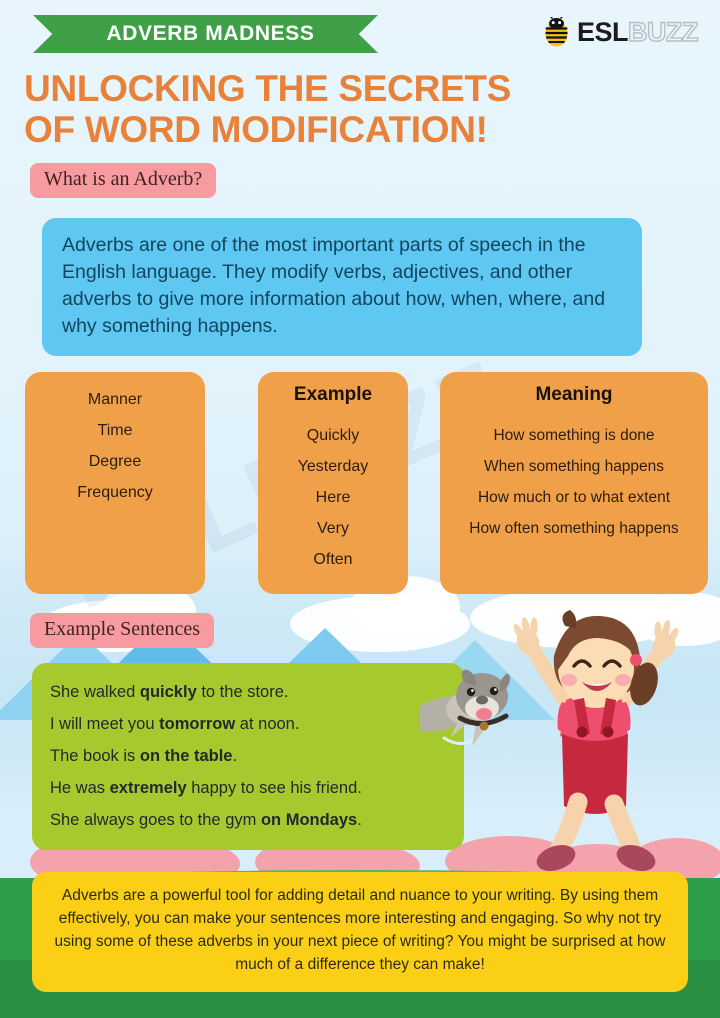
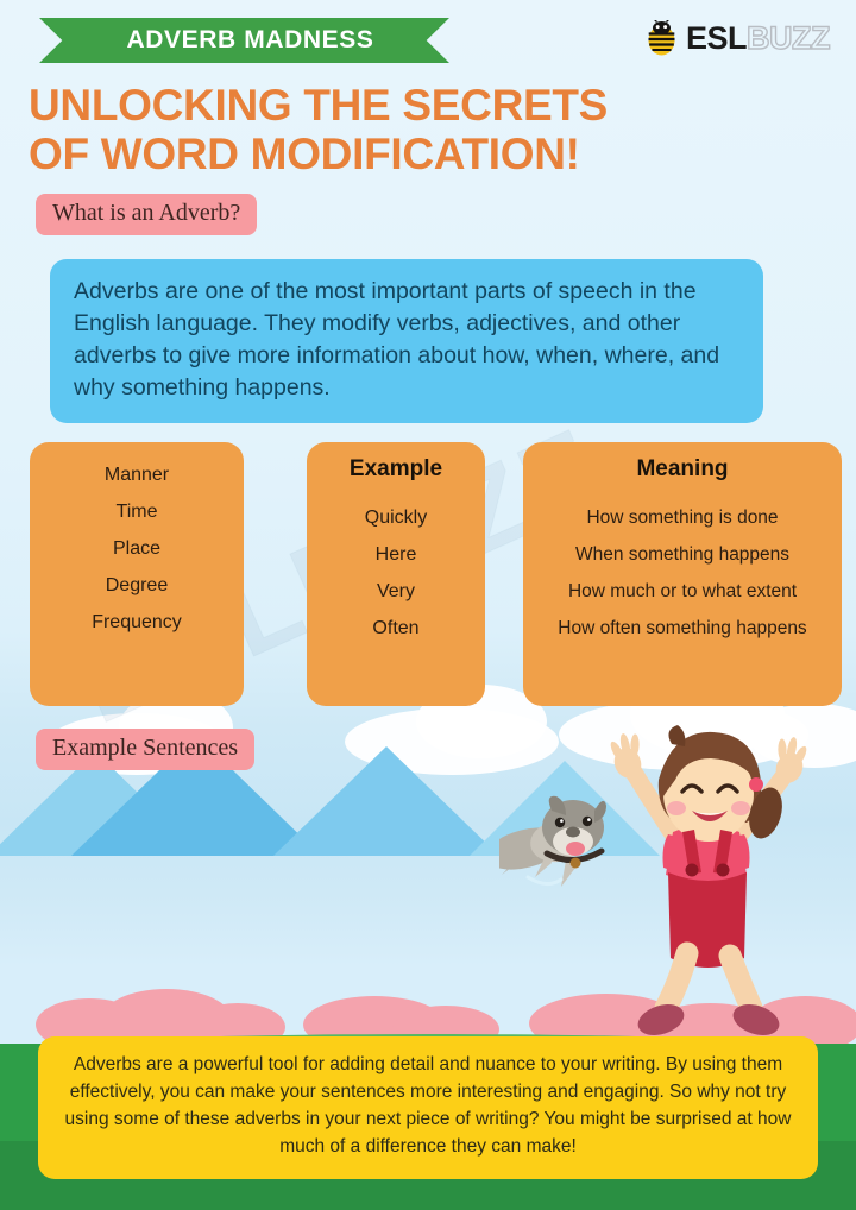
  ADVERB MADNESS
  ESLBUZZ
  UNLOCKING THE SECRETS
  OF WORD MODIFICATION!
  What is an Adverb?
  Adverbs are one of the most important parts of speech in the English language. They modify verbs, adjectives, and other adverbs to give more information about how, when, where, and why something happens.
  Manner
  Time
+ Place
  Degree
  Frequency
  Example
  Quickly
- Yesterday
  Here
  Very
  Often
  Meaning
  How something is done
  When something happens
  How much or to what extent
  How often something happens
  Example Sentences
- She walked quickly to the store.
- I will meet you tomorrow at noon.
- The book is on the table.
- He was extremely happy to see his friend.
- She always goes to the gym on Mondays.
  Adverbs are a powerful tool for adding detail and nuance to your writing. By using them effectively, you can make your sentences more interesting and engaging. So why not try using some of these adverbs in your next piece of writing? You might be surprised at how much of a difference they can make!
